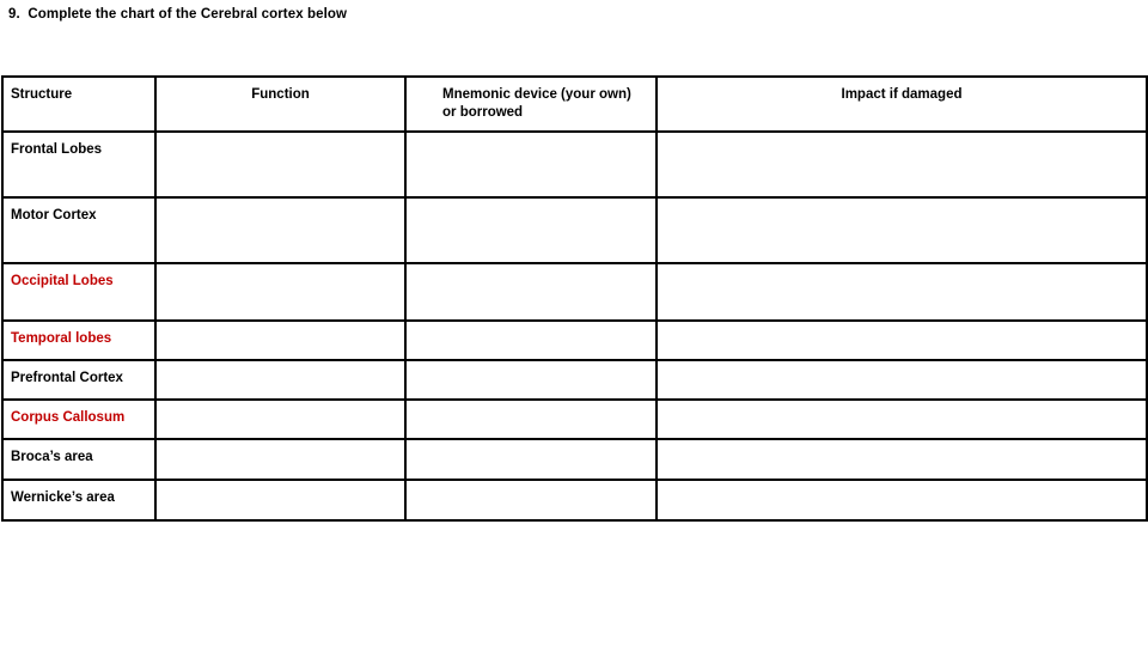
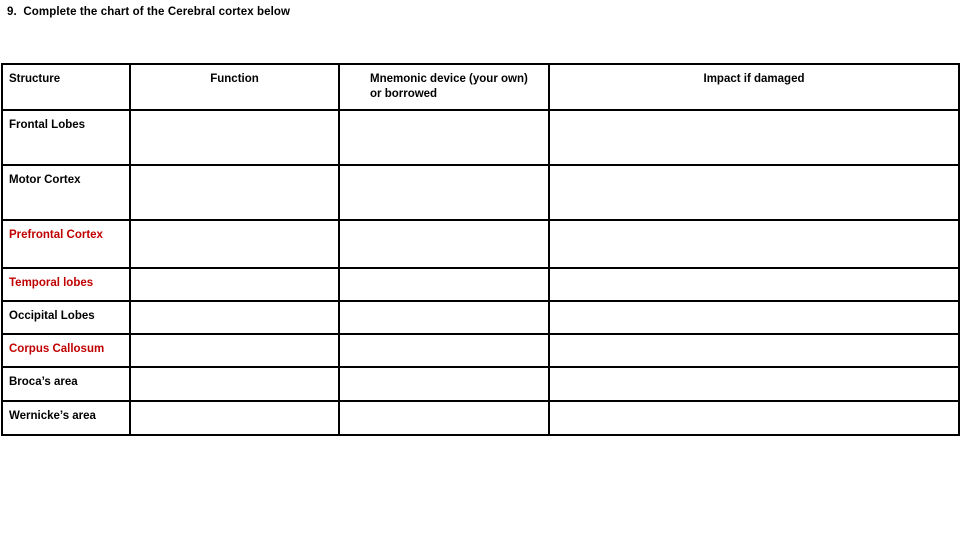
  9. Complete the chart of the Cerebral cortex below
  Structure	Function	Mnemonic device (your own) or borrowed	Impact if damaged
  Frontal Lobes
  Motor Cortex
- Occipital Lobes
+ Prefrontal Cortex
  Temporal lobes
- Prefrontal Cortex
+ Occipital Lobes
  Corpus Callosum
  Broca’s area
  Wernicke’s area
